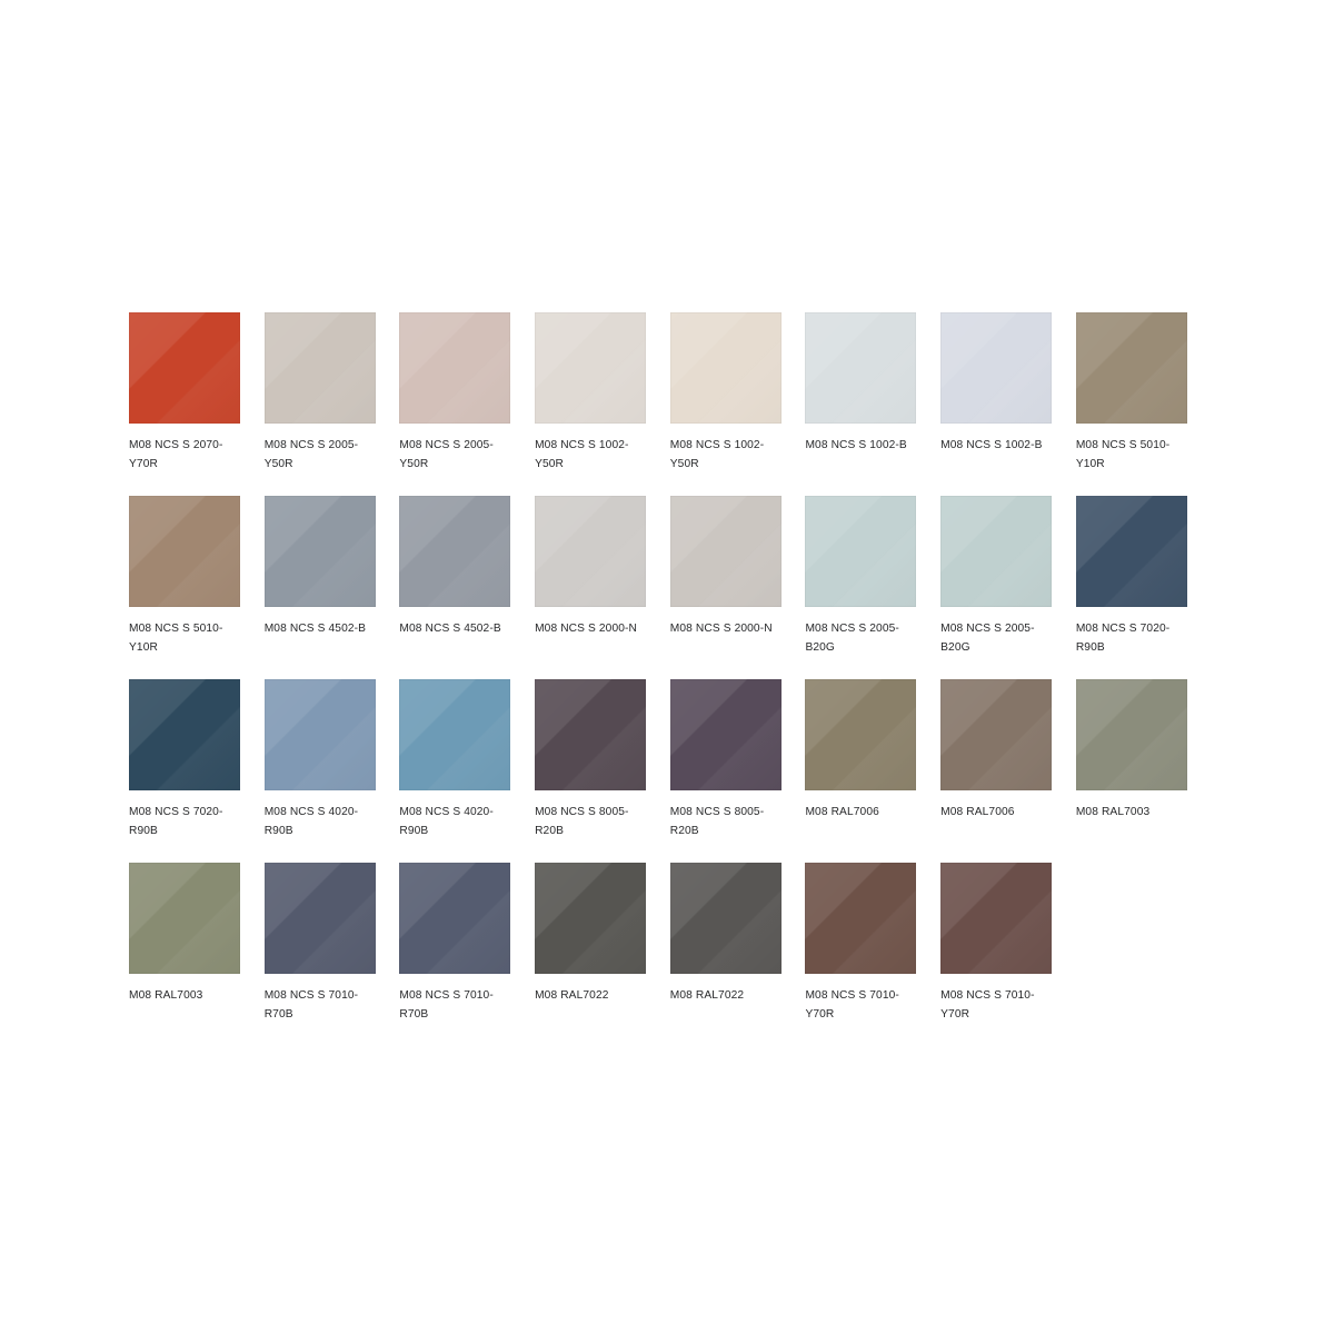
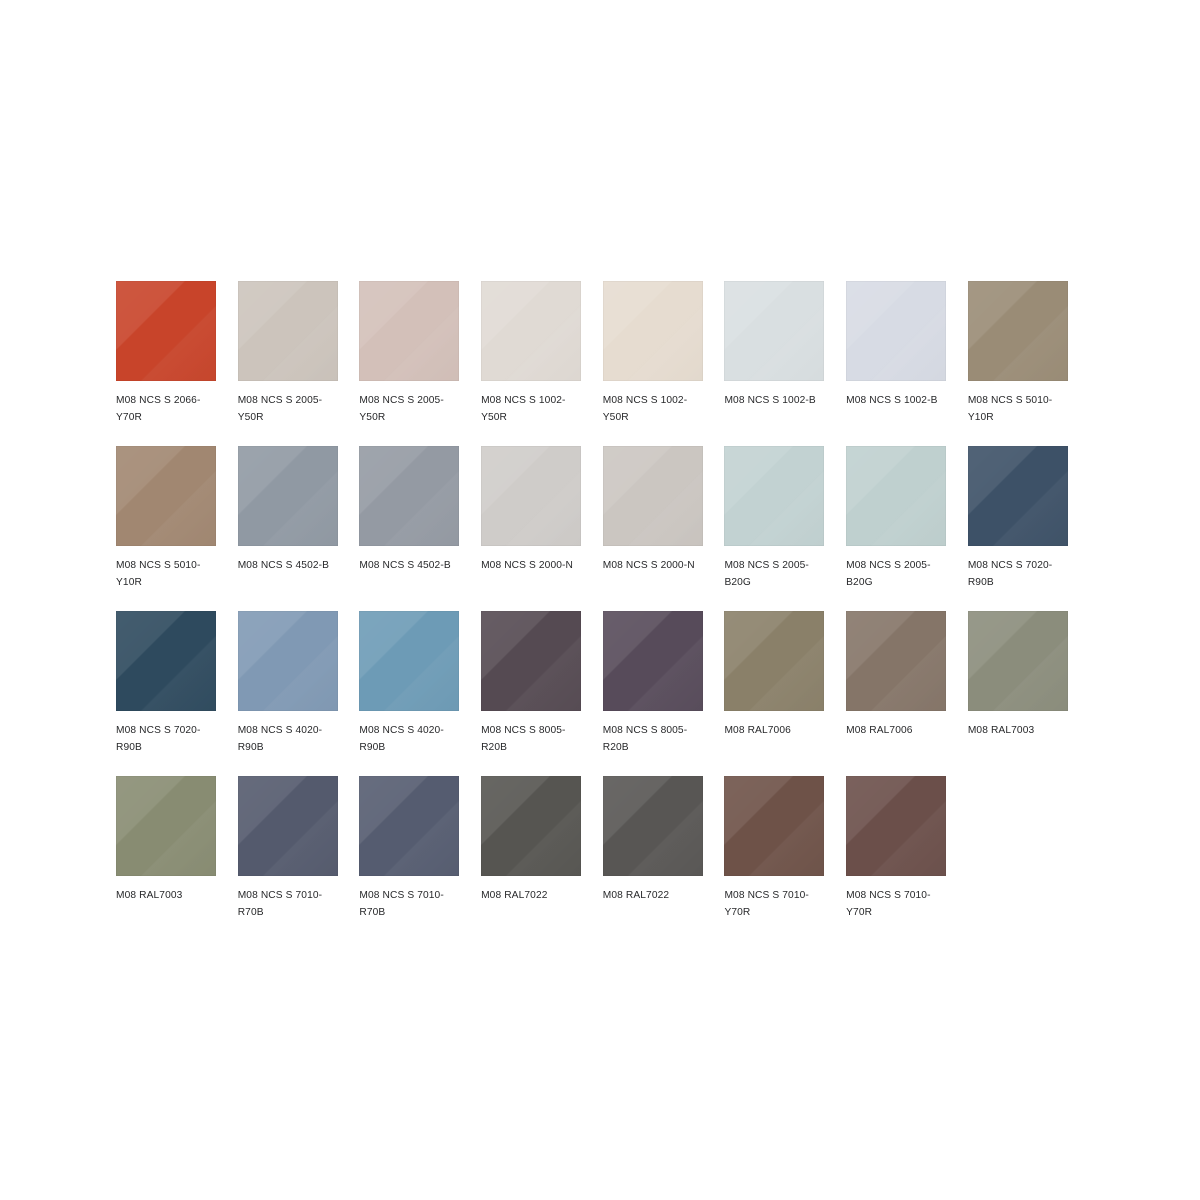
- M08 NCS S 2070-Y70R
+ M08 NCS S 2066-Y70R
  M08 NCS S 2005-Y50R
  M08 NCS S 2005-Y50R
  M08 NCS S 1002-Y50R
  M08 NCS S 1002-Y50R
  M08 NCS S 1002-B
  M08 NCS S 1002-B
  M08 NCS S 5010-Y10R
  M08 NCS S 5010-Y10R
  M08 NCS S 4502-B
  M08 NCS S 4502-B
  M08 NCS S 2000-N
  M08 NCS S 2000-N
  M08 NCS S 2005-B20G
  M08 NCS S 2005-B20G
  M08 NCS S 7020-R90B
  M08 NCS S 7020-R90B
  M08 NCS S 4020-R90B
  M08 NCS S 4020-R90B
  M08 NCS S 8005-R20B
  M08 NCS S 8005-R20B
  M08 RAL7006
  M08 RAL7006
  M08 RAL7003
  M08 RAL7003
  M08 NCS S 7010-R70B
  M08 NCS S 7010-R70B
  M08 RAL7022
  M08 RAL7022
  M08 NCS S 7010-Y70R
  M08 NCS S 7010-Y70R
